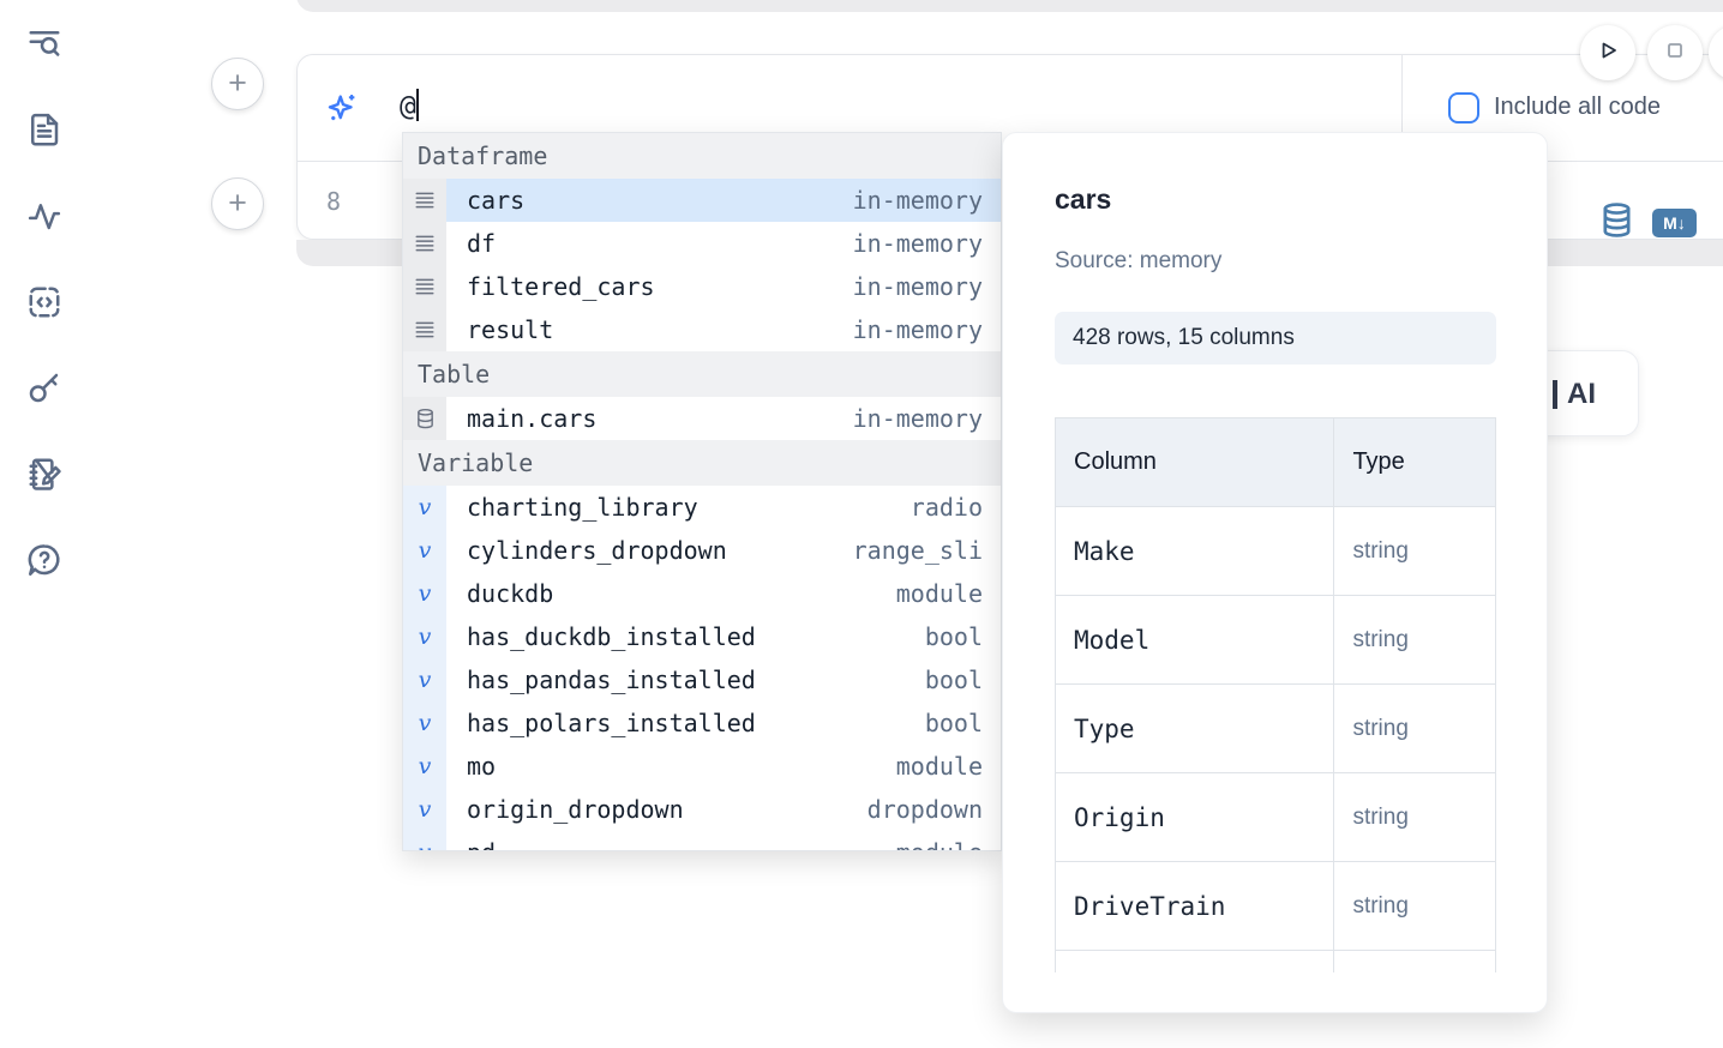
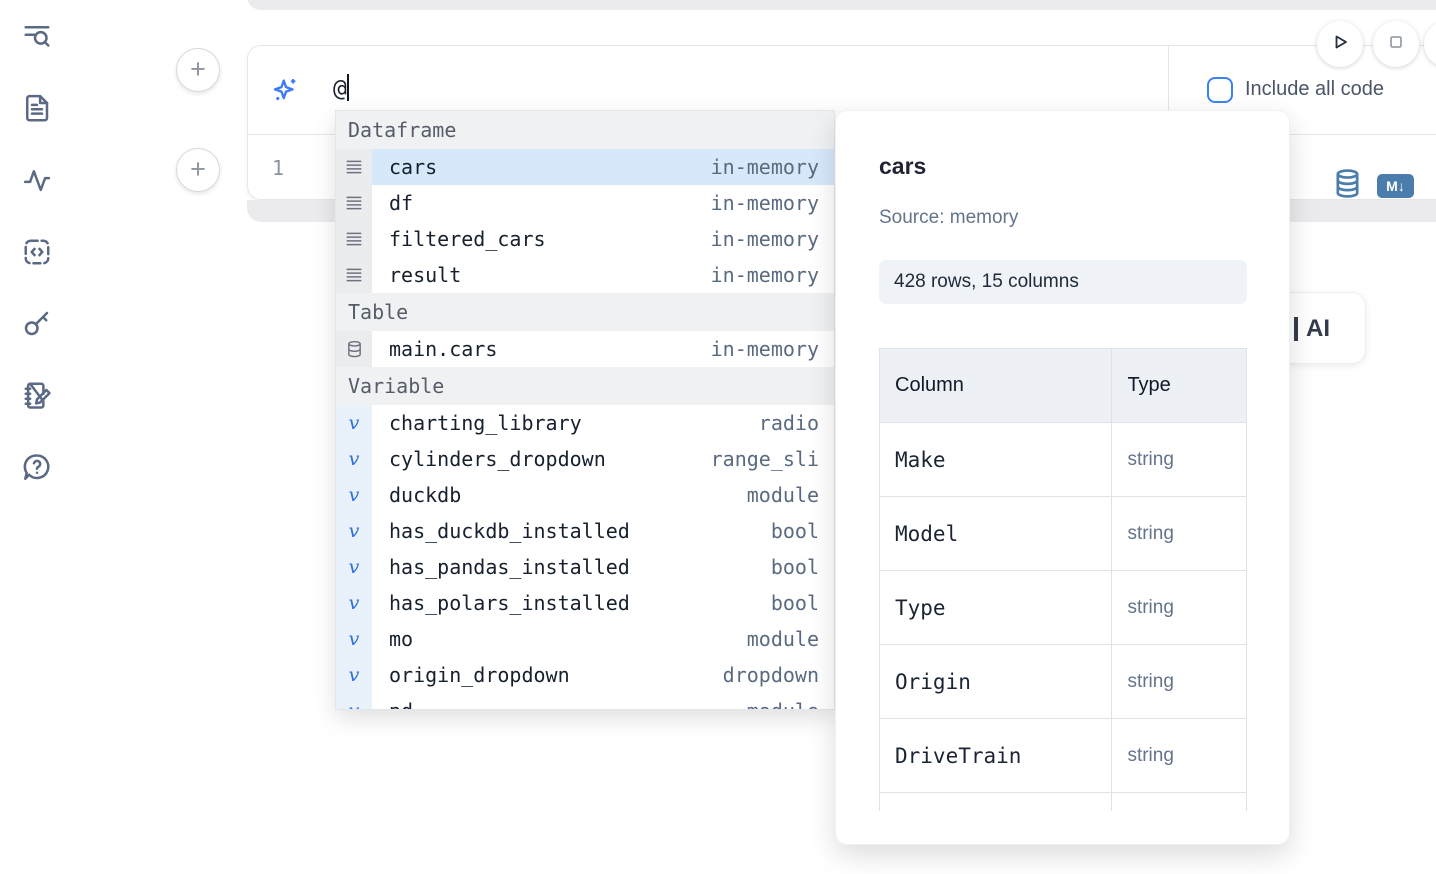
  +
  +
  @
  Include all code
- 8
+ 1
  M↓
  AI
  Dataframe
  cars
  in-memory
  df
  in-memory
  filtered_cars
  in-memory
  result
  in-memory
  Table
  main.cars
  in-memory
  Variable
  v
  charting_library
  radio
  v
  cylinders_dropdown
  range_sli
  v
  duckdb
  module
  v
  has_duckdb_installed
  bool
  v
  has_pandas_installed
  bool
  v
  has_polars_installed
  bool
  v
  mo
  module
  v
  origin_dropdown
  dropdown
  cars
  Source: memory
  428 rows, 15 columns
  Column	Type
  Make	string
  Model	string
  Type	string
  Origin	string
  DriveTrain	string
